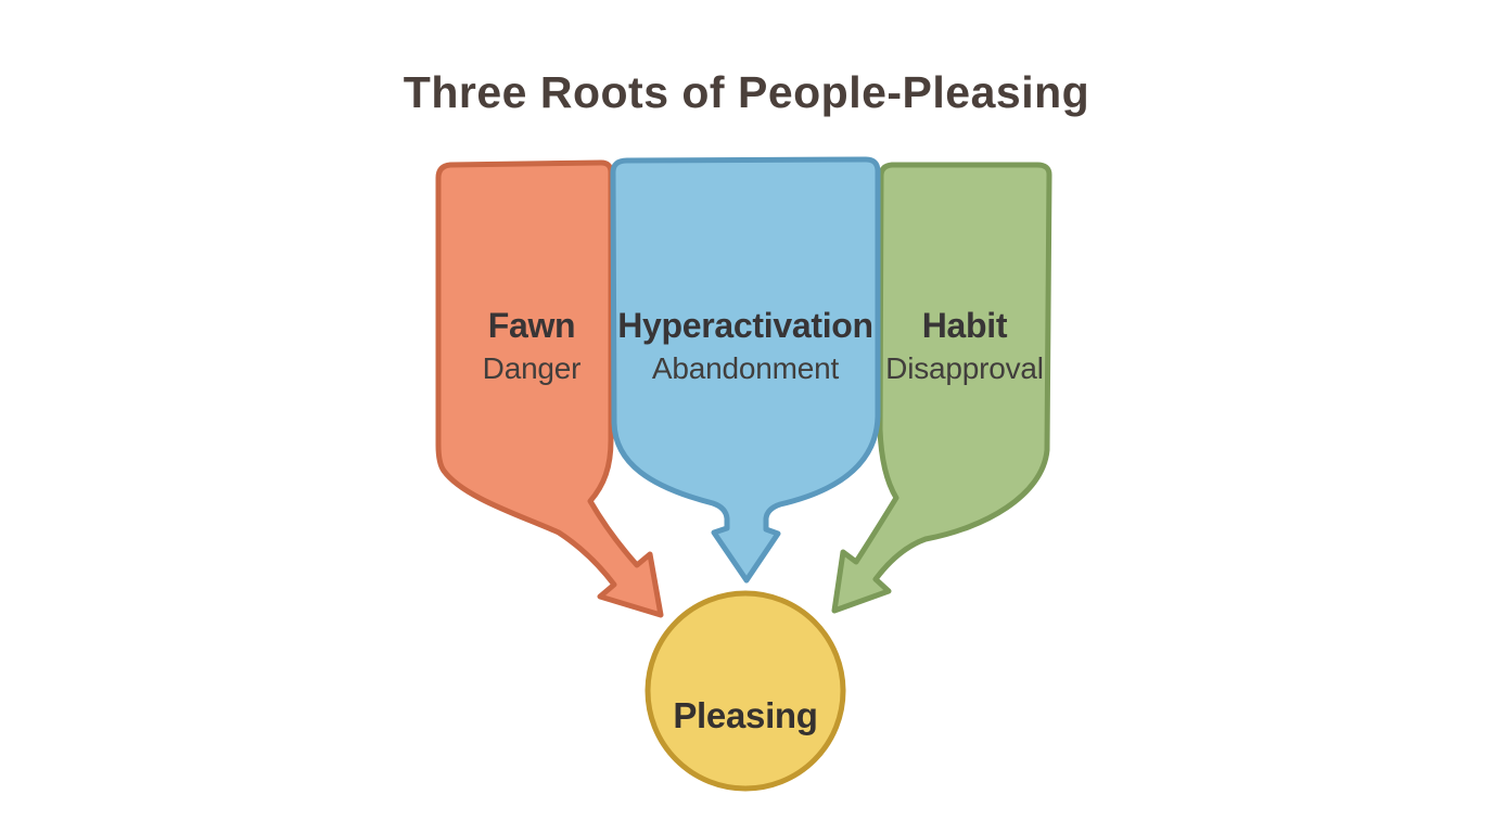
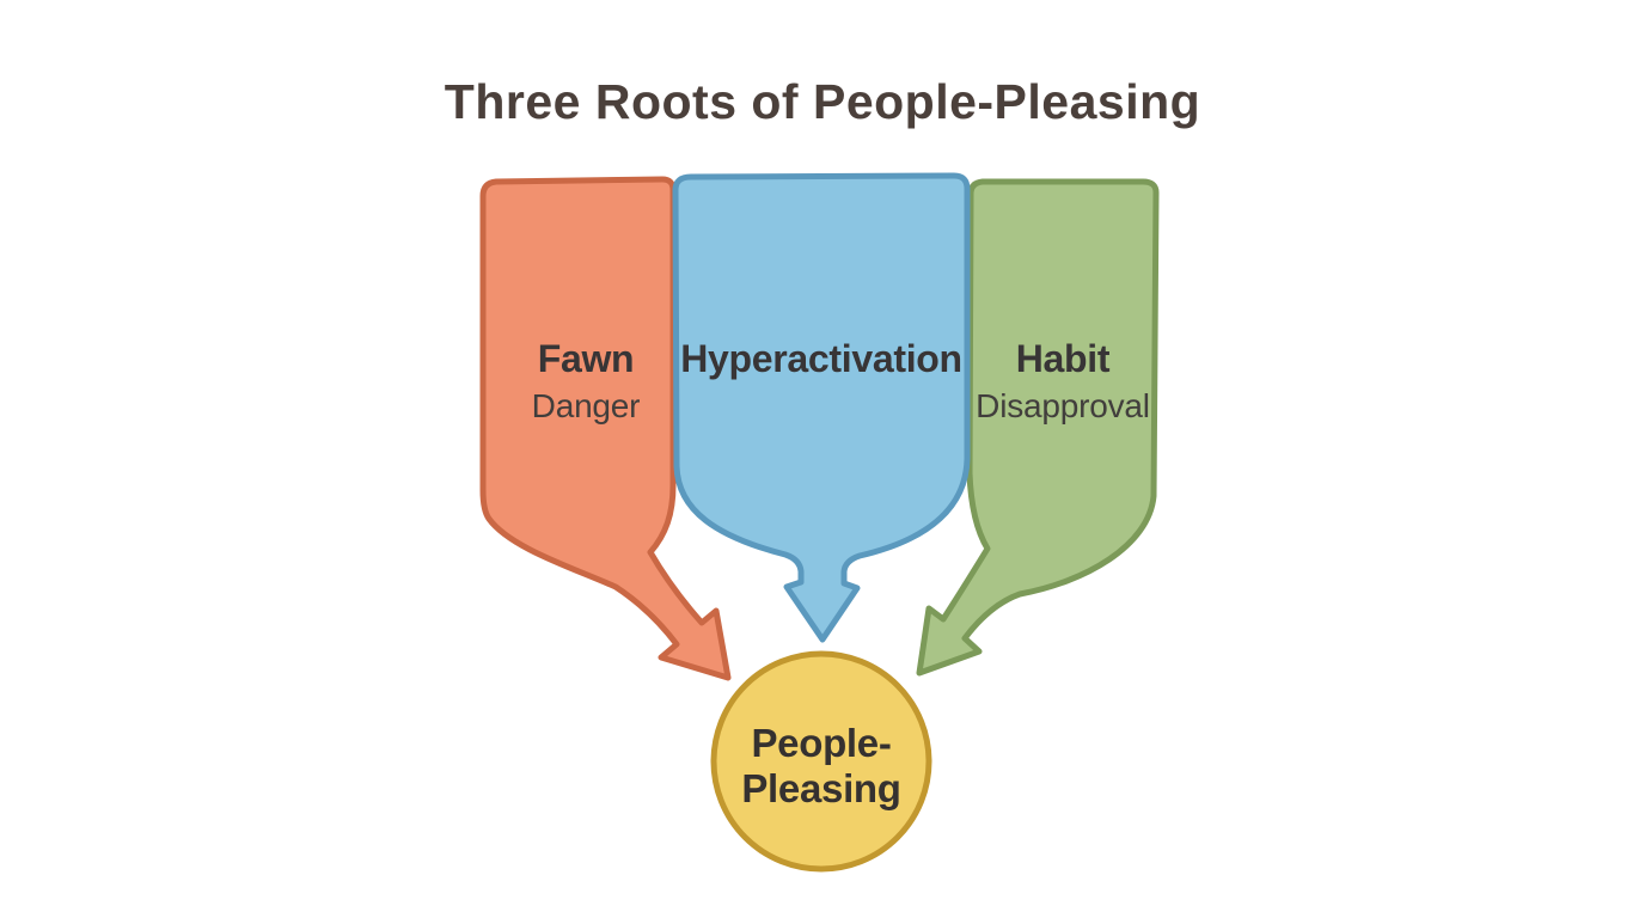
  Three Roots of People-Pleasing
  Fawn
  Danger
  Hyperactivation
- Abandonment
  Habit
  Disapproval
+ People-
  Pleasing
